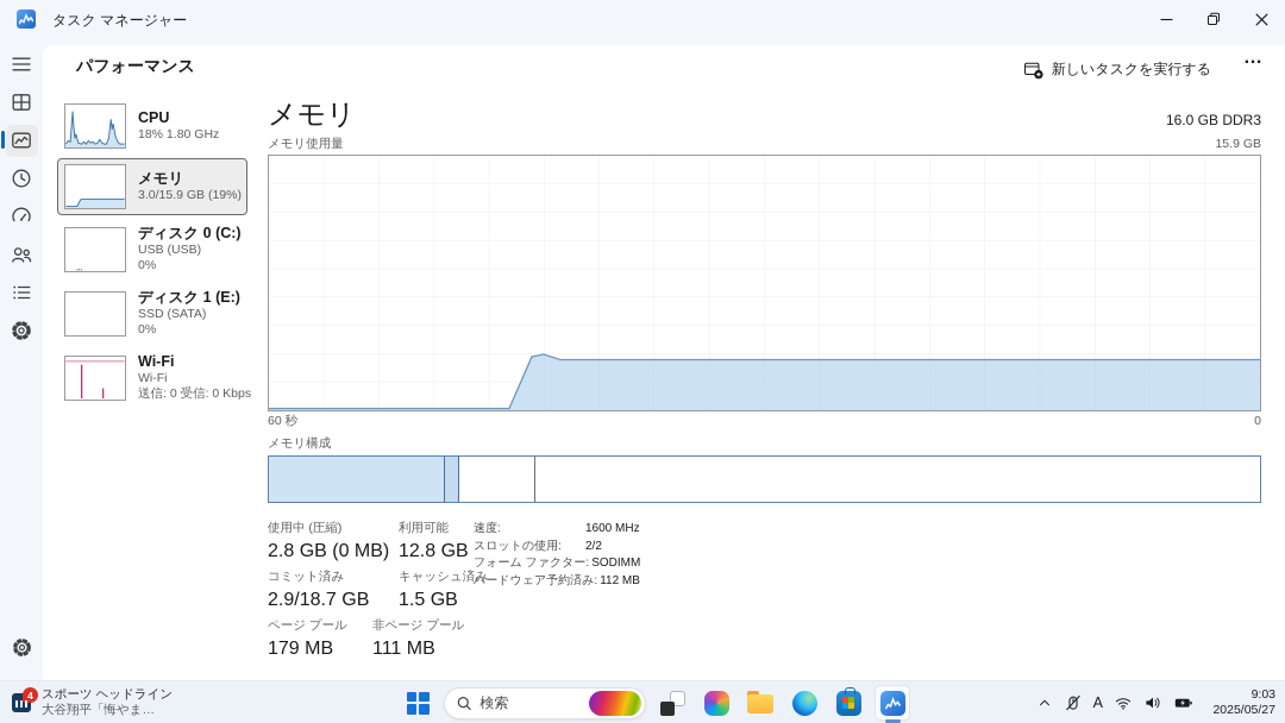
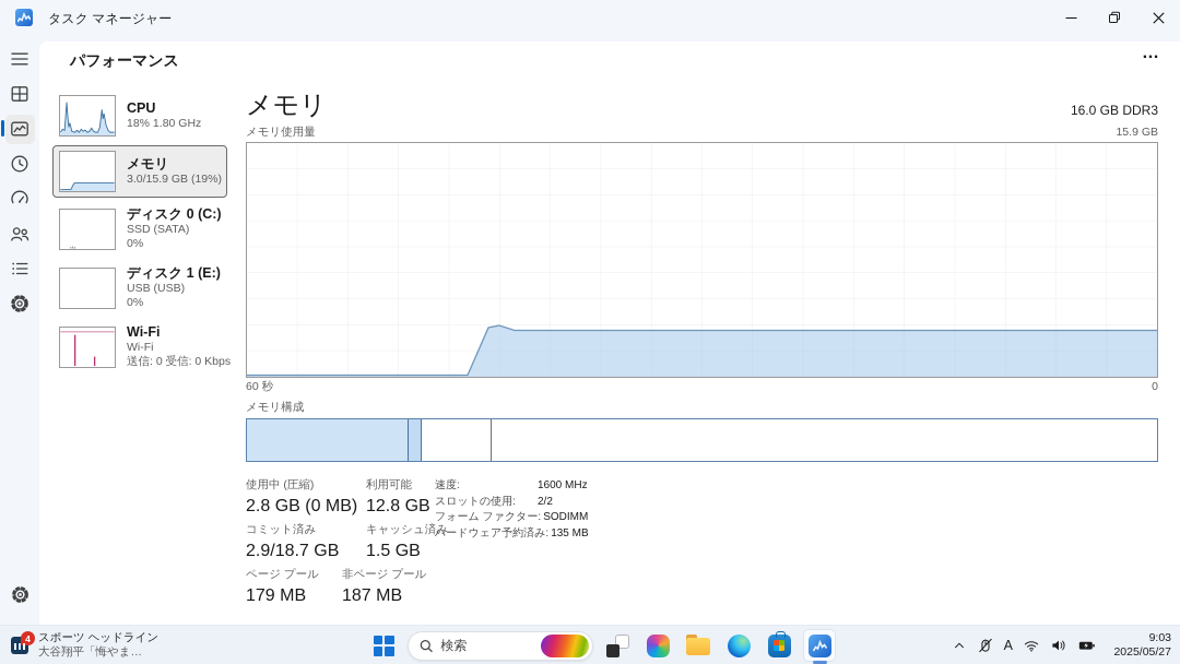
  タスク マネージャー
  パフォーマンス
- 新しいタスクを実行する
  …
  CPU
  18% 1.80 GHz
  メモリ
  3.0/15.9 GB (19%)
  ディスク 0 (C:)
- USB (USB)
+ SSD (SATA)
  0%
  ディスク 1 (E:)
- SSD (SATA)
+ USB (USB)
  0%
  Wi-Fi
  Wi-Fi
  送信: 0 受信: 0 Kbps
  メモリ
  16.0 GB DDR3
  メモリ使用量
  15.9 GB
  60 秒
  0
  メモリ構成
  使用中 (圧縮)
  2.8 GB (0 MB)
  利用可能
  12.8 GB
  コミット済み
  2.9/18.7 GB
  キャッシュ済み
  1.5 GB
  ページ プール
  179 MB
  非ページ プール
- 111 MB
+ 187 MB
  速度:
  1600 MHz
  スロットの使用:
  2/2
  フォーム ファクター:
  SODIMM
  ハードウェア予約済み:
- 112 MB
+ 135 MB
  4
  スポーツ ヘッドライン
  大谷翔平「悔やま…
  検索
  A
  9:03
  2025/05/27
